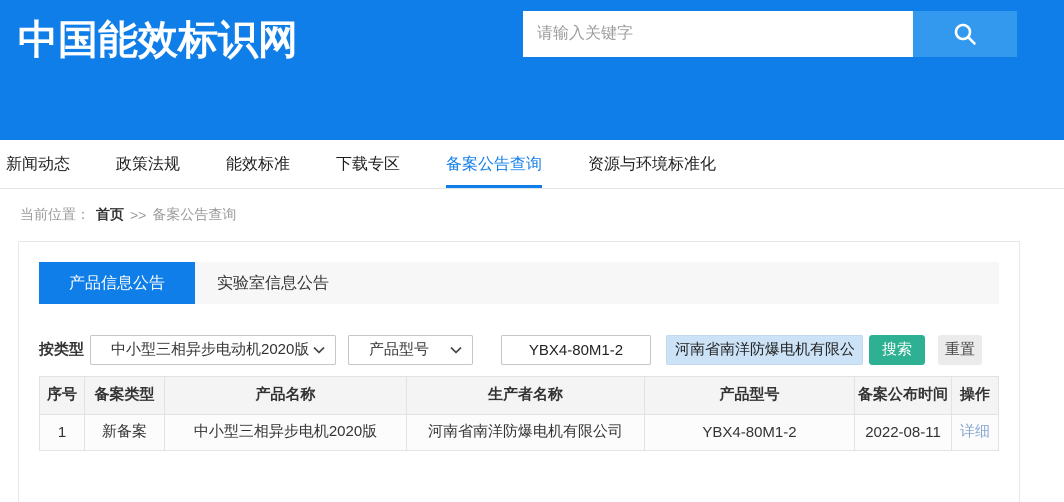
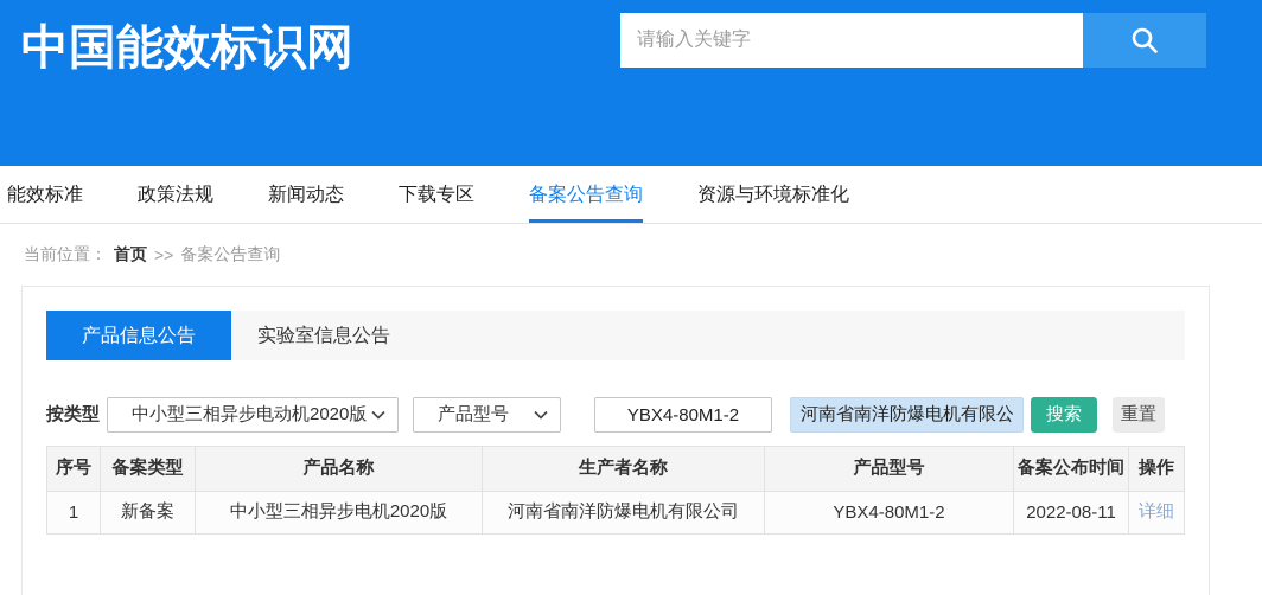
  中国能效标识网
  请输入关键字
- 新闻动态
+ 能效标准
  政策法规
- 能效标准
+ 新闻动态
  下载专区
  备案公告查询
  资源与环境标准化
  当前位置：
  首页
  >>
  备案公告查询
  产品信息公告
  实验室信息公告
  按类型
  中小型三相异步电动机2020版
  产品型号
  YBX4-80M1-2
  河南省南洋防爆电机有限公
  搜索
  重置
  序号	备案类型	产品名称	生产者名称	产品型号	备案公布时间	操作
  1	新备案	中小型三相异步电机2020版	河南省南洋防爆电机有限公司	YBX4-80M1-2	2022-08-11	详细
